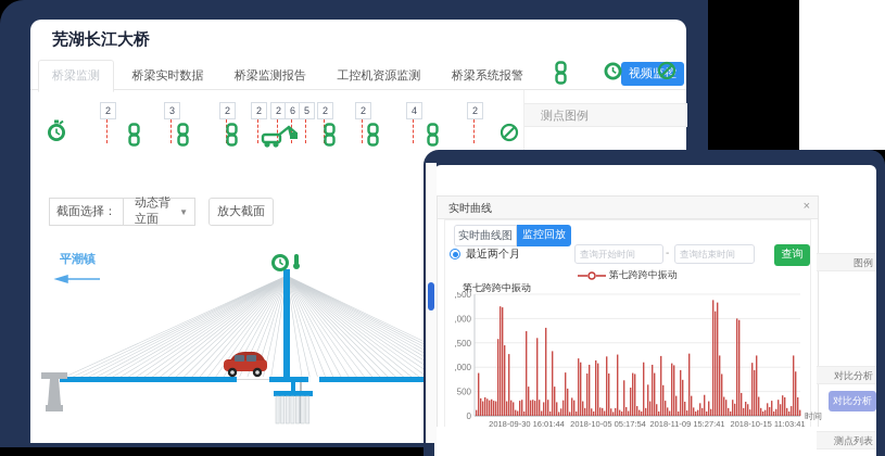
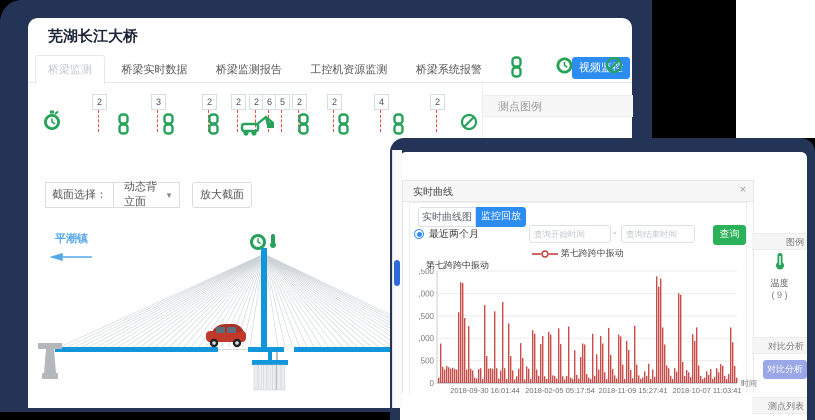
  芜湖长江大桥
  桥梁监测 桥梁实时数据 桥梁监测报告 工控机资源监测 桥梁系统报警
  视频控
  2
  3
  2
  2
  2
  6
  5
  2
  2
  4
  2
  测点图例
  截面选择：
  动态背立面
  ▼
  放大截面
  平潮镇
  实时曲线
  ×
  实时曲线图
  监控回放
  最近两个月
  查询开始时间
  -
  查询结束时间
  查询
  第七跨跨中振动
  第七跨跨中振动
  ,500
  ,000
  ,500
  ,000
  500
  0
  2018-09-30 16:01:44
- 2018-10-05 05:17:54
+ 2018-02-05 05:17:54
  2018-11-09 15:27:41
- 2018-10-15 11:03:41
+ 2018-10-07 11:03:41
  时间
  图例
+ 温度
+ ( 9 )
  对比分析
  对比分析
  测点列表
